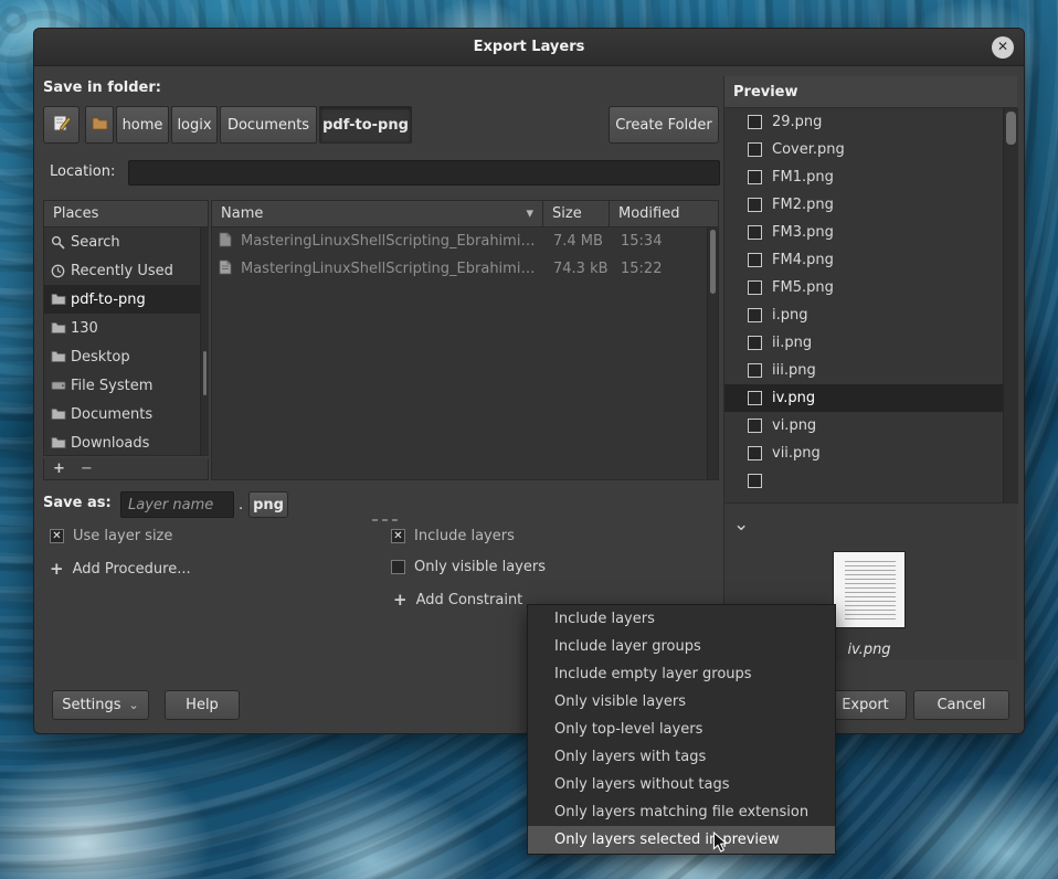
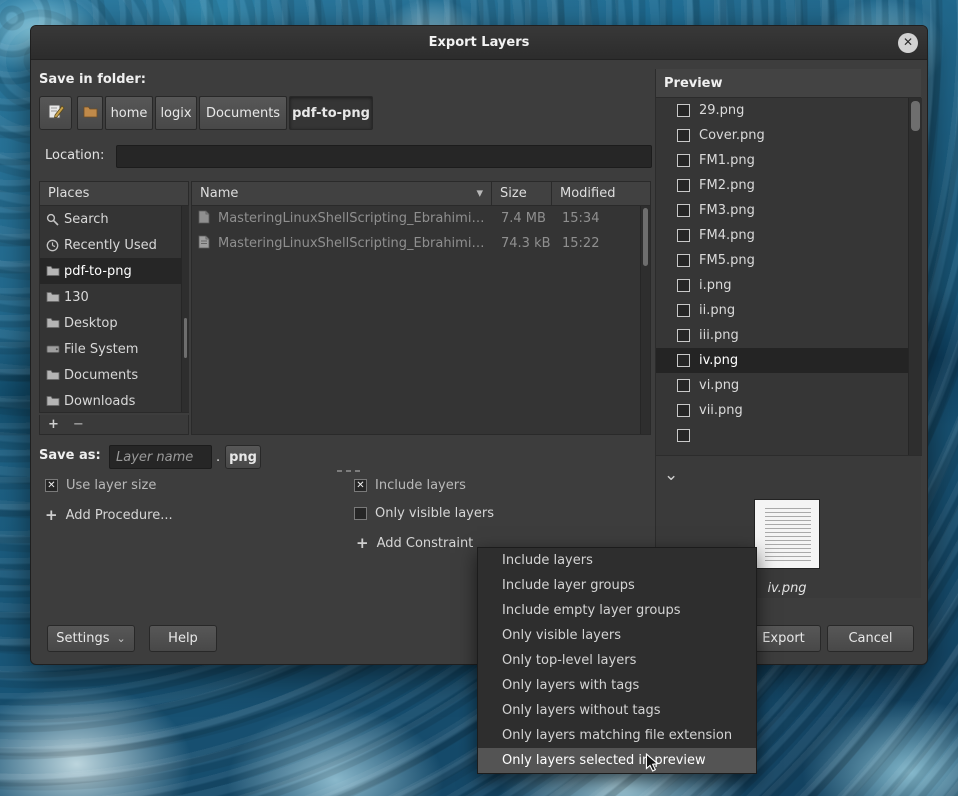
  Export Layers
  ✕
  Save in folder:
  home
  logix
  Documents
  pdf-to-png
- Create Folder
  Location:
  Places
  Search
  Recently Used
  pdf-to-png
  130
  Desktop
  File System
  Documents
  Downloads
  +
  −
  Name
  ▾
  Size
  Modified
  MasteringLinuxShellScripting_Ebrahimi…
  7.4 MB
  15:34
  MasteringLinuxShellScripting_Ebrahimi…
  74.3 kB
  15:22
  Save as:
  Layer name
  .
  png
  ✕
  Use layer size
  ✕
  Include layers
  Only visible layers
  +
  Add Procedure...
  +
  Add Constraint
  Settings
  ⌄
  Help
  Export
  Cancel
  Preview
  29.png
  Cover.png
  FM1.png
  FM2.png
  FM3.png
  FM4.png
  FM5.png
  i.png
  ii.png
  iii.png
  iv.png
  vi.png
  vii.png
  ⌄
  iv.png
  Include layers
  Include layer groups
  Include empty layer groups
  Only visible layers
  Only top-level layers
  Only layers with tags
  Only layers without tags
  Only layers matching file extension
  Only layers selected i preview
